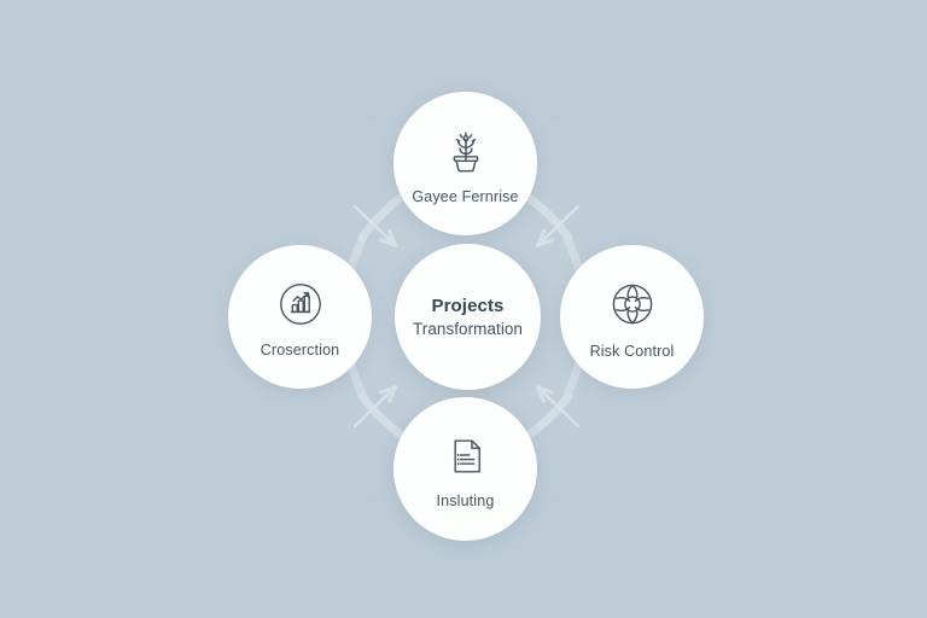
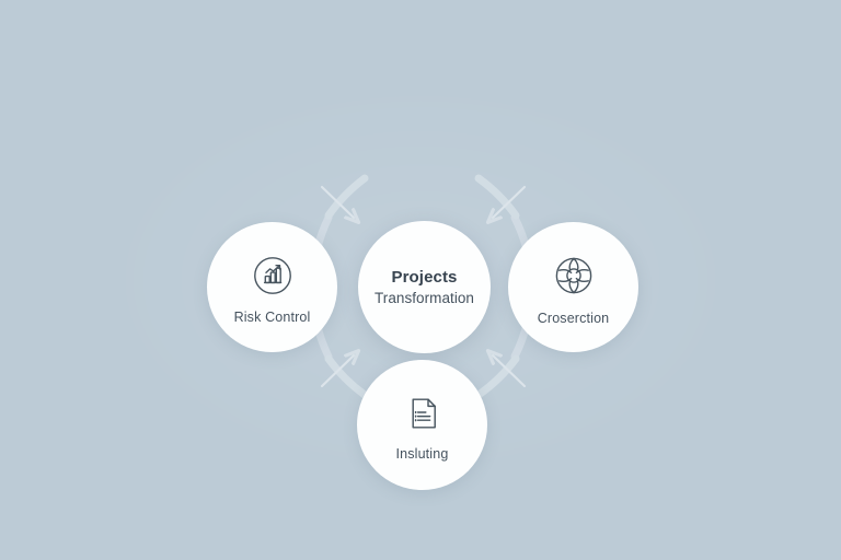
- Gayee Fernrise
- Croserction
+ Risk Control
  Projects
  Transformation
- Risk Control
+ Croserction
  Insluting
